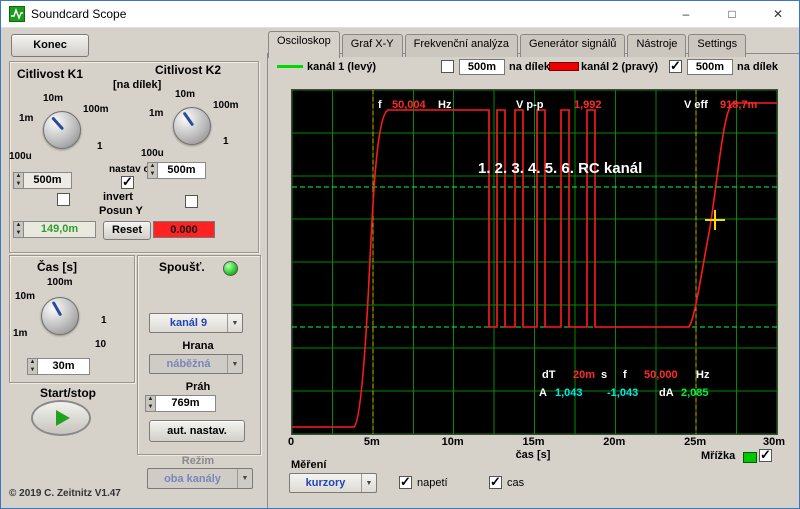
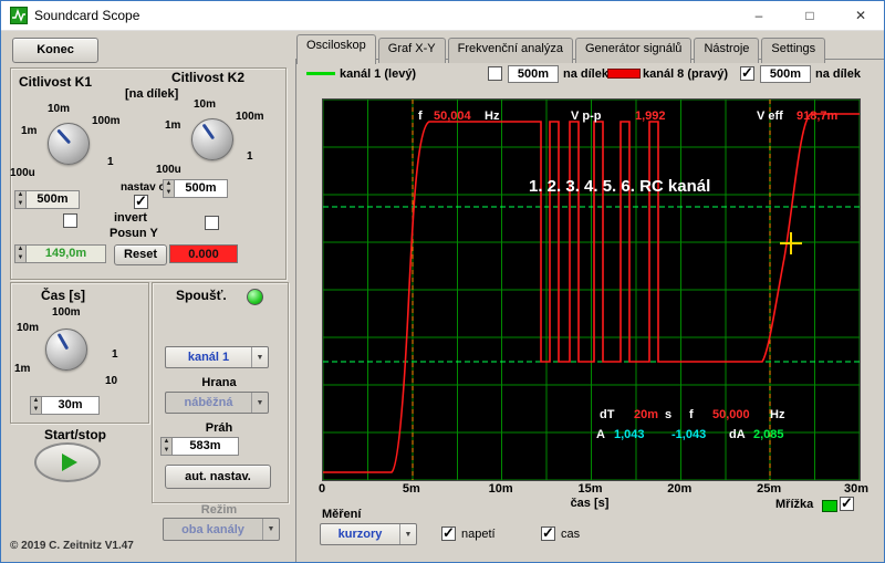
  Soundcard Scope
  –
  □
  ✕
  Konec
  Citlivost K1
  Citlivost K2
  [na dílek]
  10m
  100m
  1m
  100u
  1
  10m
  100m
  1m
  100u
  1
  500m
  500m
  invert
  Posun Y
  149,0m
  Reset
  0.000
  Čas [s]
  100m
  10m
  1m
  1
  10
  30m
  Start/stop
  © 2019 C. Zeitnitz V1.47
  Spoušť.
- kanál 9
+ kanál 1
  Hrana
  náběžná
  Práh
- 769m
+ 583m
  aut. nastav.
  Režim
  oba kanály
  Osciloskop
  Graf X-Y
  Frekvenční analýza
  Generátor signálů
  Nástroje
  Settings
  kanál 1 (levý)
  500m
  na dílek
- kanál 2 (pravý)
+ kanál 8 (pravý)
  500m
  na dílek
  f
  50,004
  Hz
  V p-p
  1,992
  V eff
  918,7m
  1. 2. 3. 4. 5. 6. RC kanál
  dT
  20m
  s
  f
  50,000
  Hz
  A
  1,043
  -1,043
  dA
  2,085
  0
  5m
  10m
  15m
  20m
  25m
  30m
  čas [s]
  Mřížka
  Měření
  kurzory
  napetí
  cas
